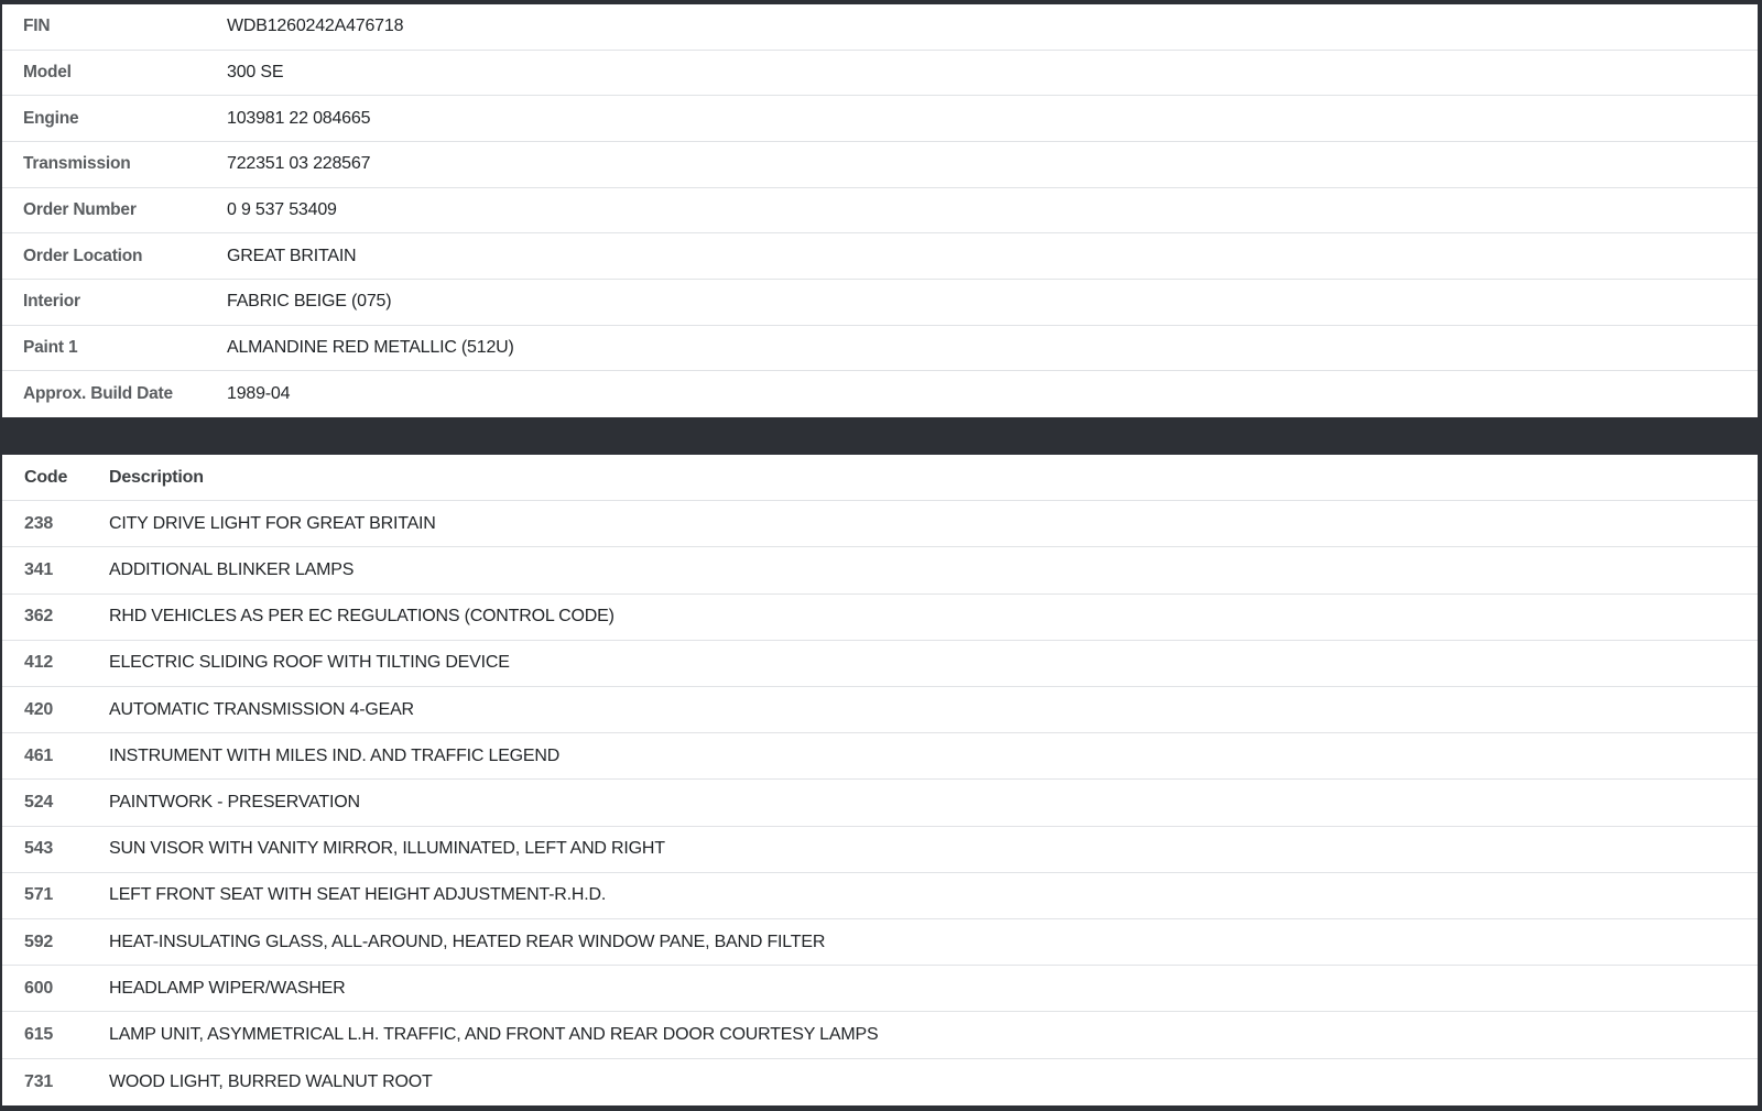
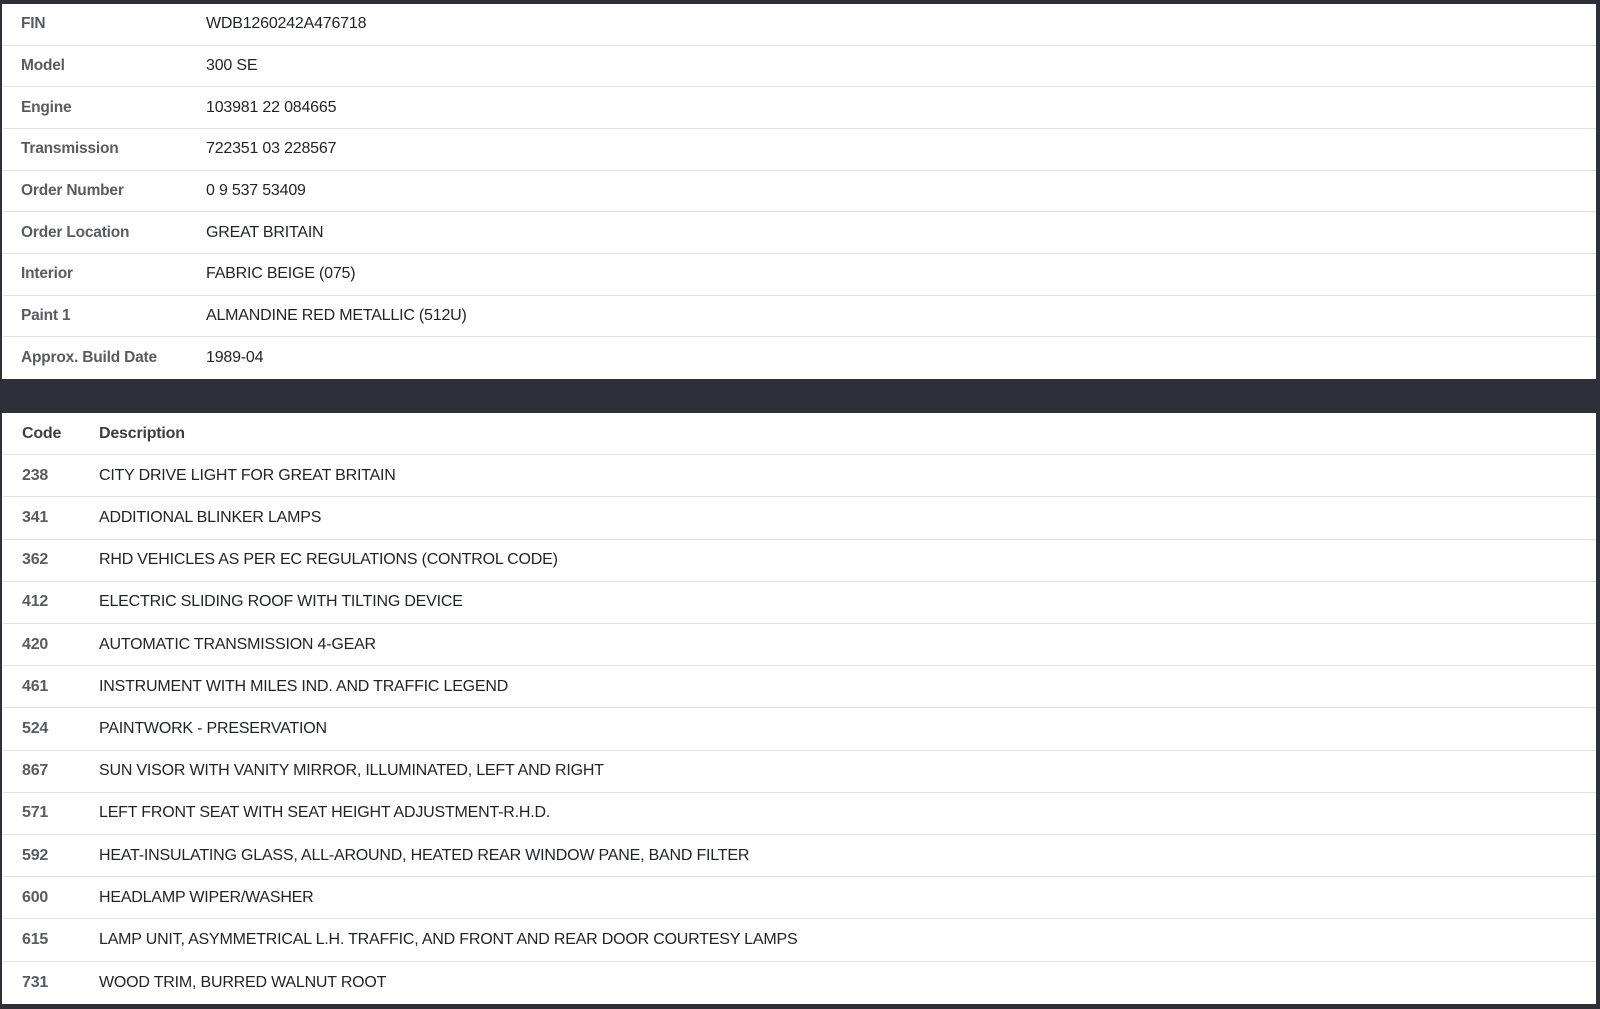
  FIN
  WDB1260242A476718
  Model
  300 SE
  Engine
  103981 22 084665
  Transmission
  722351 03 228567
  Order Number
  0 9 537 53409
  Order Location
  GREAT BRITAIN
  Interior
  FABRIC BEIGE (075)
  Paint 1
  ALMANDINE RED METALLIC (512U)
  Approx. Build Date
  1989-04
  Code
  Description
  238
  CITY DRIVE LIGHT FOR GREAT BRITAIN
  341
  ADDITIONAL BLINKER LAMPS
  362
  RHD VEHICLES AS PER EC REGULATIONS (CONTROL CODE)
  412
  ELECTRIC SLIDING ROOF WITH TILTING DEVICE
  420
  AUTOMATIC TRANSMISSION 4-GEAR
  461
  INSTRUMENT WITH MILES IND. AND TRAFFIC LEGEND
  524
  PAINTWORK - PRESERVATION
- 543
+ 867
  SUN VISOR WITH VANITY MIRROR, ILLUMINATED, LEFT AND RIGHT
  571
  LEFT FRONT SEAT WITH SEAT HEIGHT ADJUSTMENT-R.H.D.
  592
  HEAT-INSULATING GLASS, ALL-AROUND, HEATED REAR WINDOW PANE, BAND FILTER
  600
  HEADLAMP WIPER/WASHER
  615
  LAMP UNIT, ASYMMETRICAL L.H. TRAFFIC, AND FRONT AND REAR DOOR COURTESY LAMPS
  731
- WOOD LIGHT, BURRED WALNUT ROOT
+ WOOD TRIM, BURRED WALNUT ROOT
